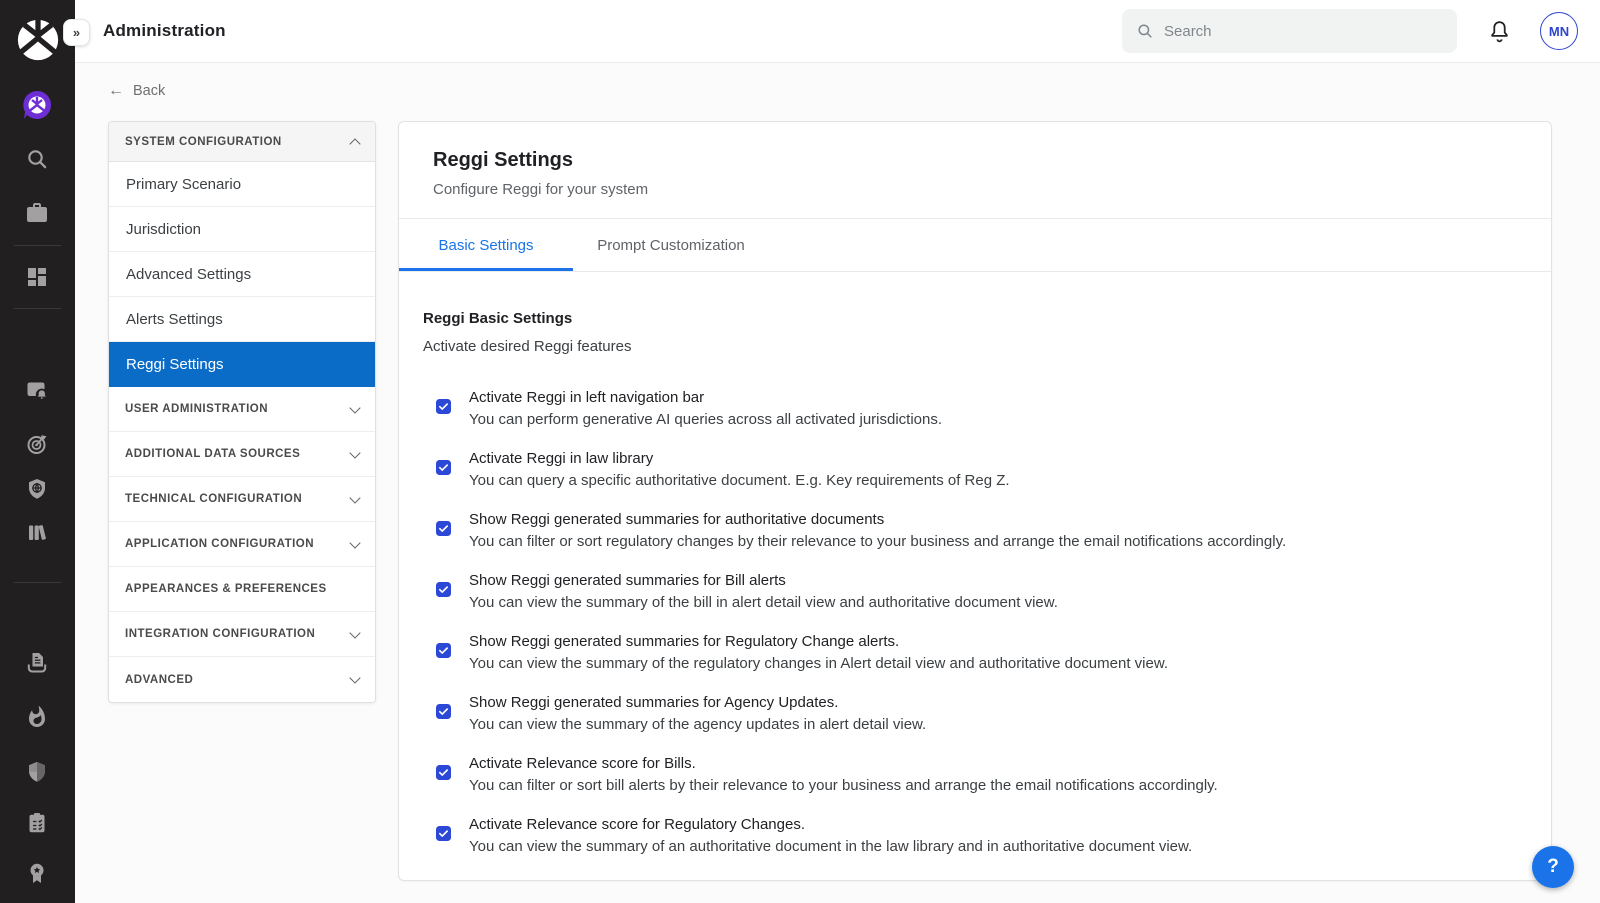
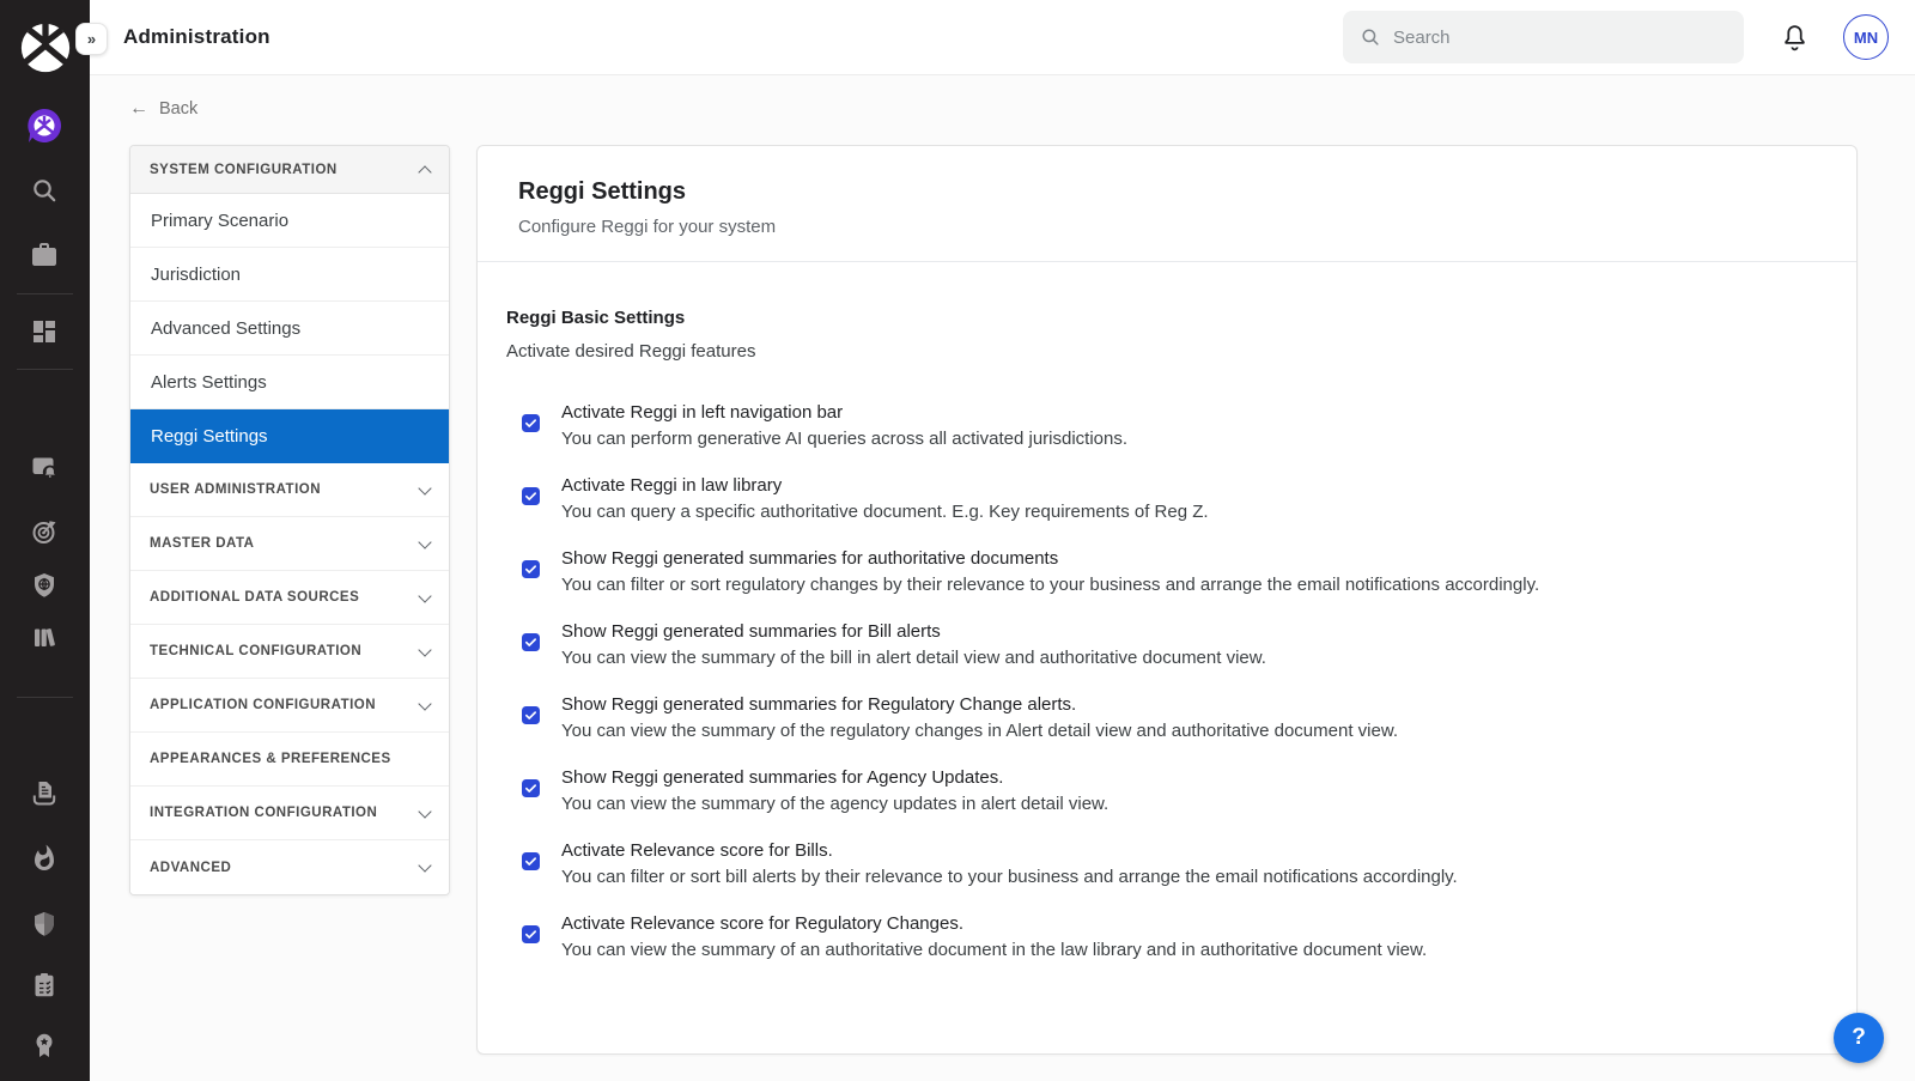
  Administration
  Search
  MN
  »
  ←
  Back
  SYSTEM CONFIGURATION
  Primary Scenario
  Jurisdiction
  Advanced Settings
  Alerts Settings
  Reggi Settings
  USER ADMINISTRATION
+ MASTER DATA
  ADDITIONAL DATA SOURCES
  TECHNICAL CONFIGURATION
  APPLICATION CONFIGURATION
  APPEARANCES & PREFERENCES
  INTEGRATION CONFIGURATION
  ADVANCED
  Reggi Settings
  Configure Reggi for your system
- Basic Settings
- Prompt Customization
  Reggi Basic Settings
  Activate desired Reggi features
  Activate Reggi in left navigation bar
  You can perform generative AI queries across all activated jurisdictions.
  Activate Reggi in law library
  You can query a specific authoritative document. E.g. Key requirements of Reg Z.
  Show Reggi generated summaries for authoritative documents
  You can filter or sort regulatory changes by their relevance to your business and arrange the email notifications accordingly.
  Show Reggi generated summaries for Bill alerts
  You can view the summary of the bill in alert detail view and authoritative document view.
  Show Reggi generated summaries for Regulatory Change alerts.
  You can view the summary of the regulatory changes in Alert detail view and authoritative document view.
  Show Reggi generated summaries for Agency Updates.
  You can view the summary of the agency updates in alert detail view.
  Activate Relevance score for Bills.
  You can filter or sort bill alerts by their relevance to your business and arrange the email notifications accordingly.
  Activate Relevance score for Regulatory Changes.
  You can view the summary of an authoritative document in the law library and in authoritative document view.
  ?
